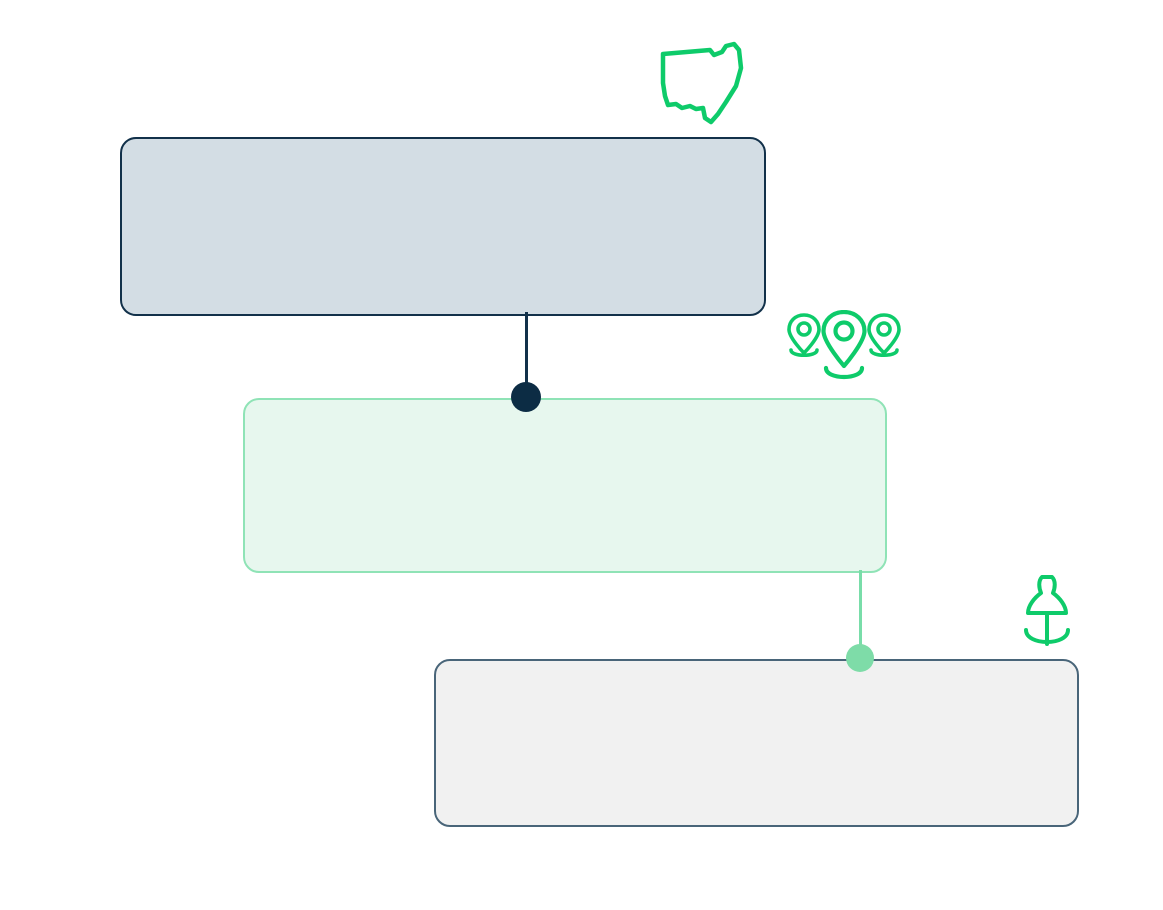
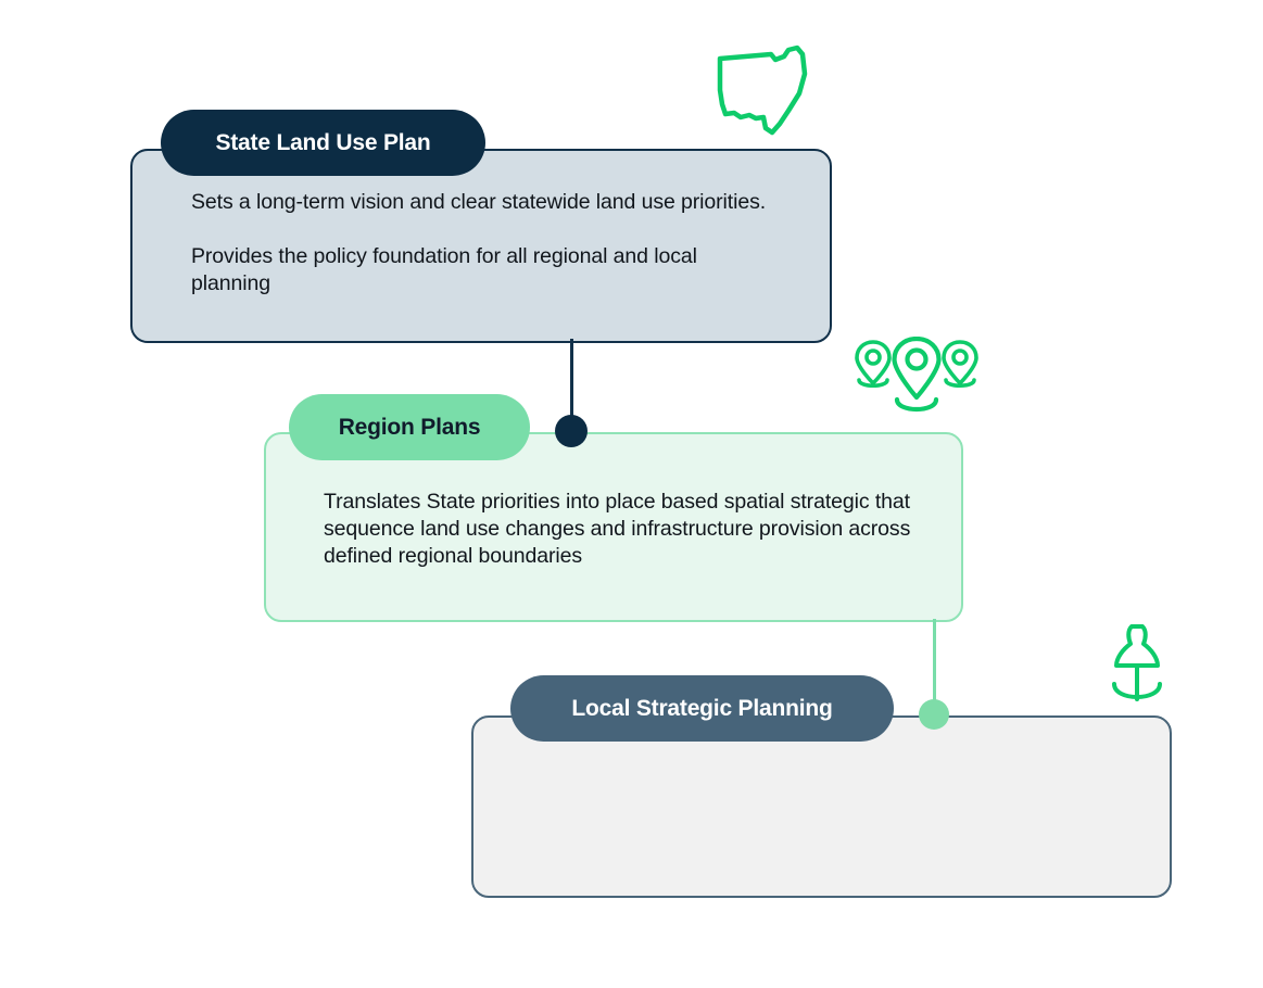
+ State Land Use Plan
+ Sets a long-term vision and clear statewide land use priorities.
+ Provides the policy foundation for all regional and local planning
+ Region Plans
+ Translates State priorities into place based spatial strategic that sequence land use changes and infrastructure provision across defined regional boundaries
+ Local Strategic Planning
